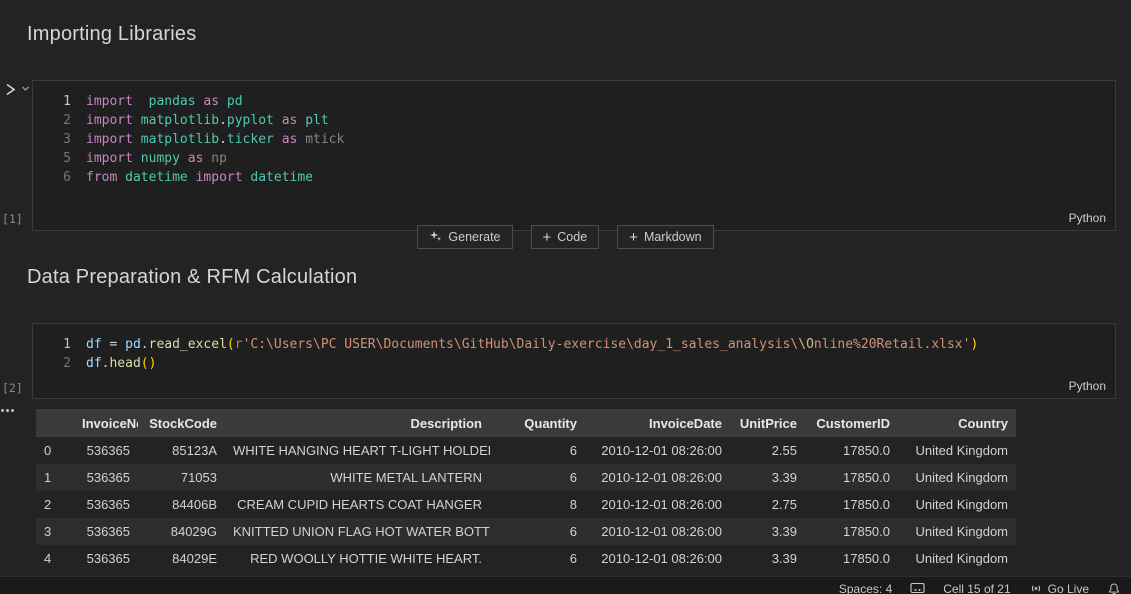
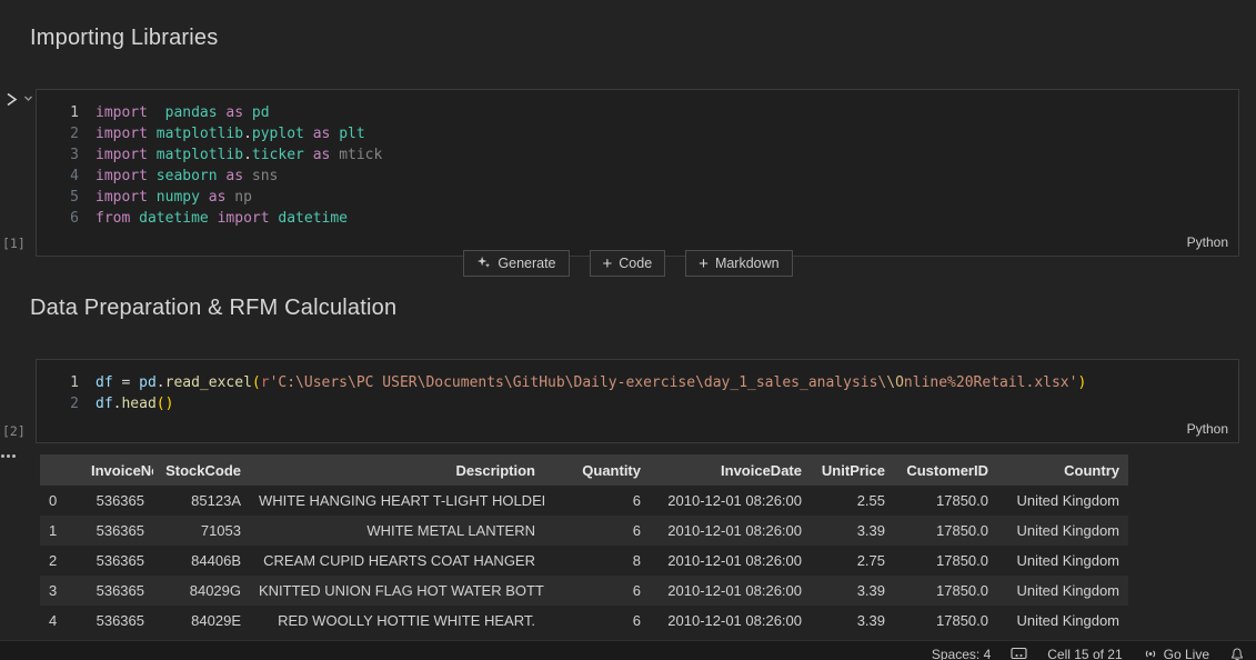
  Importing Libraries
  1
  import pandas as pd
  2
  import matplotlib.pyplot as plt
  3
  import matplotlib.ticker as mtick
+ 4
+ import seaborn as sns
  5
  import numpy as np
  6
  from datetime import datetime
  Python
  [1]
  Generate
  +
  Code
  +
  Markdown
  Data Preparation & RFM Calculation
  1
  df = pd.read_excel(r'C:\Users\PC USER\Documents\GitHub\Daily-exercise\day_1_sales_analysis\\Online%20Retail.xlsx')
  2
  df.head()
  Python
  [2]
  	InvoiceN	StockCode	Description	Quantity	InvoiceDate	UnitPrice	CustomerID	Country
  0	536365	85123A	WHITE HANGING HEART T-LIGHT HOLDE	6	2010-12-01 08:26:00	2.55	17850.0	United Kingdom
  1	536365	71053	WHITE METAL LANTERN	6	2010-12-01 08:26:00	3.39	17850.0	United Kingdom
  2	536365	84406B	CREAM CUPID HEARTS COAT HANGER	8	2010-12-01 08:26:00	2.75	17850.0	United Kingdom
  3	536365	84029G	KNITTED UNION FLAG HOT WATER BOTT	6	2010-12-01 08:26:00	3.39	17850.0	United Kingdom
  4	536365	84029E	RED WOOLLY HOTTIE WHITE HEART.	6	2010-12-01 08:26:00	3.39	17850.0	United Kingdom
  Spaces: 4
  Cell 15 of 21
  Go Live
